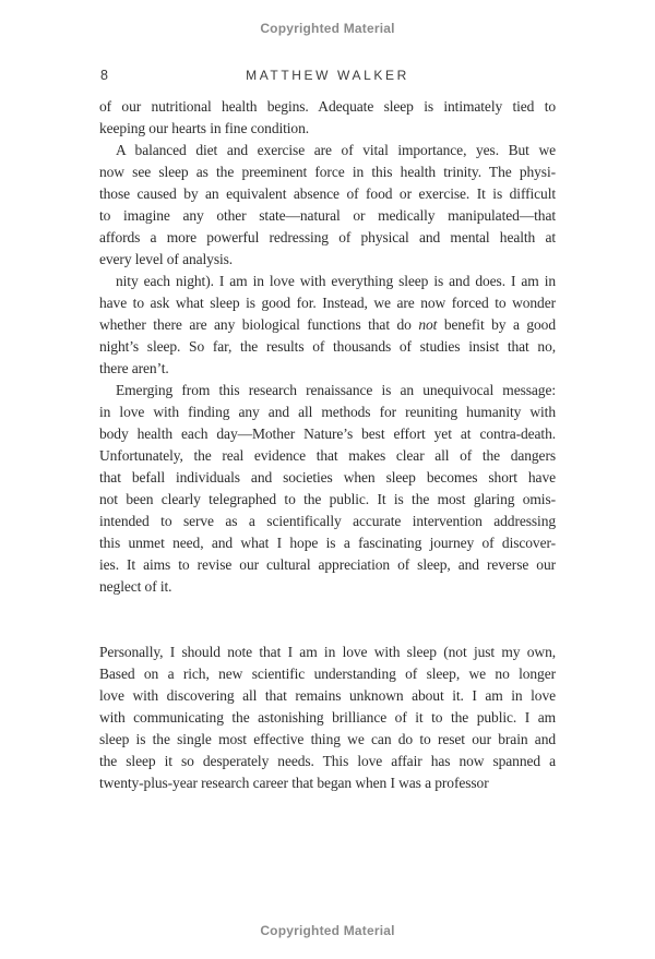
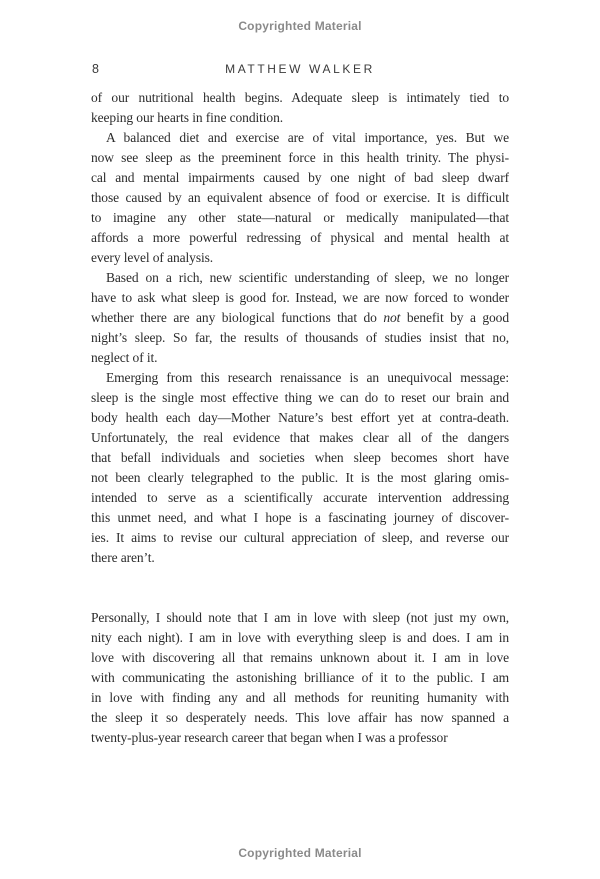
  Copyrighted Material
  8
  MATTHEW WALKER
  of our nutritional health begins. Adequate sleep is intimately tied to
  keeping our hearts in fine condition.
  A balanced diet and exercise are of vital importance, yes. But we
  now see sleep as the preeminent force in this health trinity. The physi-
+ cal and mental impairments caused by one night of bad sleep dwarf
  those caused by an equivalent absence of food or exercise. It is difficult
  to imagine any other state—natural or medically manipulated—that
  affords a more powerful redressing of physical and mental health at
  every level of analysis.
- nity each night). I am in love with everything sleep is and does. I am in
+ Based on a rich, new scientific understanding of sleep, we no longer
  have to ask what sleep is good for. Instead, we are now forced to wonder
  whether there are any biological functions that do not benefit by a good
  night’s sleep. So far, the results of thousands of studies insist that no,
- there aren’t.
+ neglect of it.
  Emerging from this research renaissance is an unequivocal message:
- in love with finding any and all methods for reuniting humanity with
+ sleep is the single most effective thing we can do to reset our brain and
  body health each day—Mother Nature’s best effort yet at contra-death.
  Unfortunately, the real evidence that makes clear all of the dangers
  that befall individuals and societies when sleep becomes short have
  not been clearly telegraphed to the public. It is the most glaring omis-
  intended to serve as a scientifically accurate intervention addressing
  this unmet need, and what I hope is a fascinating journey of discover-
  ies. It aims to revise our cultural appreciation of sleep, and reverse our
- neglect of it.
+ there aren’t.
  Personally, I should note that I am in love with sleep (not just my own,
- Based on a rich, new scientific understanding of sleep, we no longer
+ nity each night). I am in love with everything sleep is and does. I am in
  love with discovering all that remains unknown about it. I am in love
  with communicating the astonishing brilliance of it to the public. I am
- sleep is the single most effective thing we can do to reset our brain and
+ in love with finding any and all methods for reuniting humanity with
  the sleep it so desperately needs. This love affair has now spanned a
  twenty-plus-year research career that began when I was a professor
  Copyrighted Material
